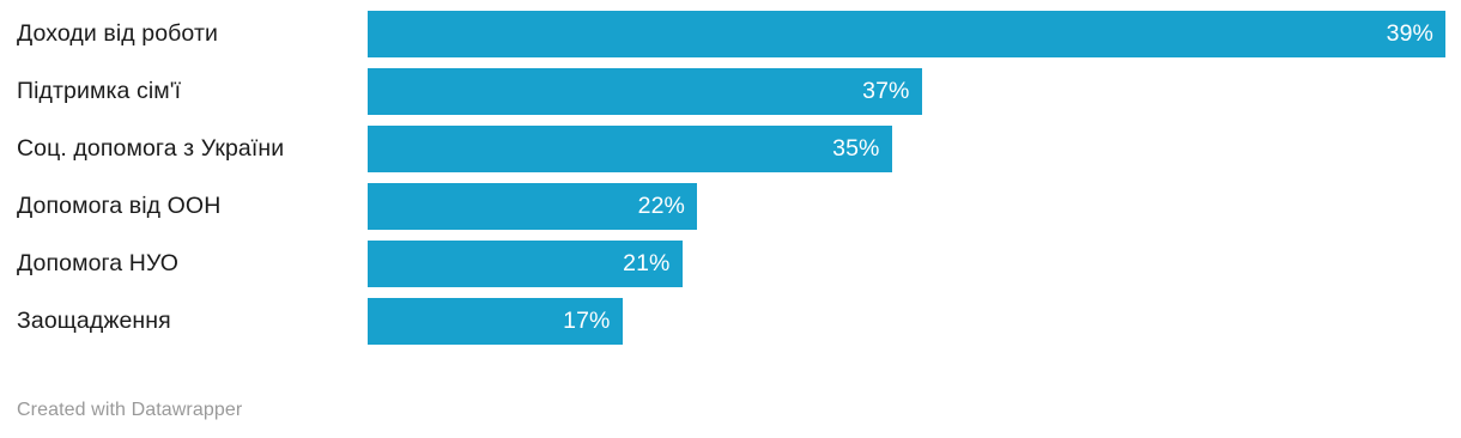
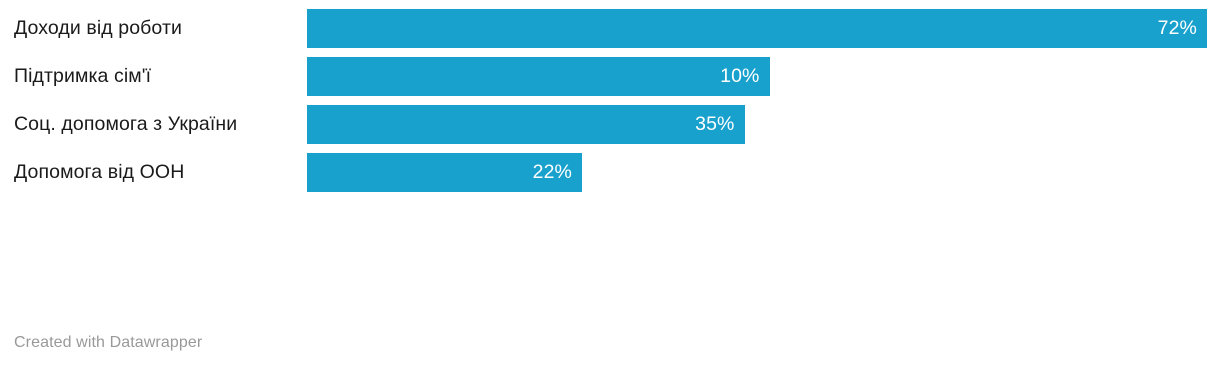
  Доходи від роботи
- 39%
+ 72%
  Підтримка сім'ї
- 37%
+ 10%
  Соц. допомога з України
  35%
  Допомога від ООН
  22%
- Допомога НУО
- 21%
- Заощадження
- 17%
  Created with Datawrapper
